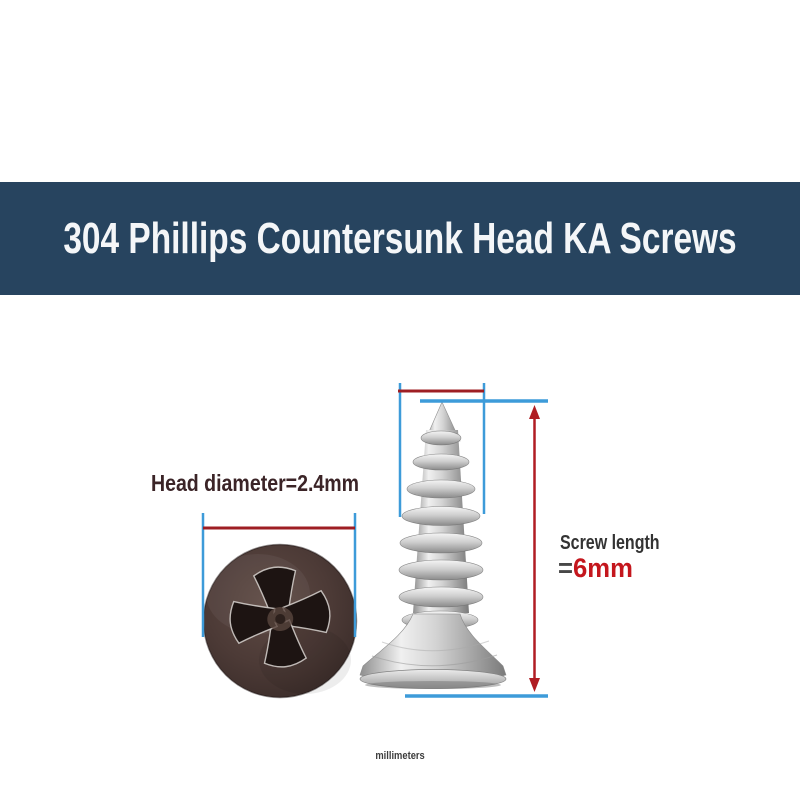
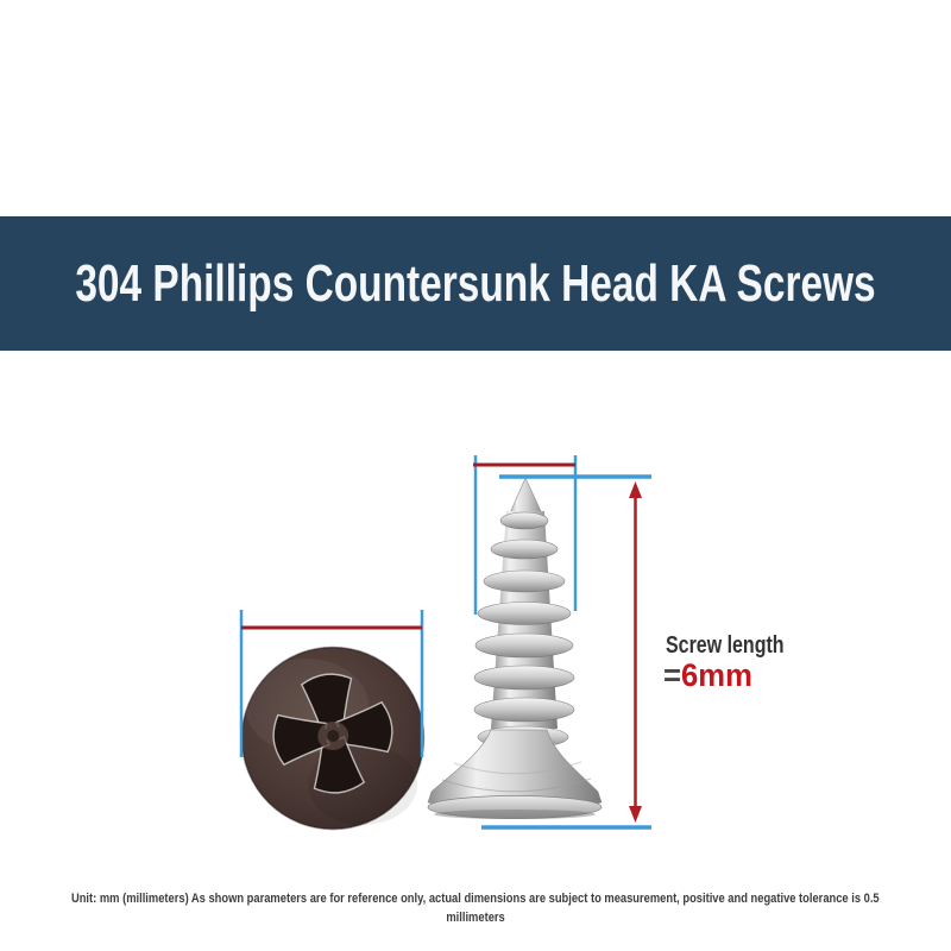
  304 Phillips Countersunk Head KA Screws
- Head diameter=2.4mm
  Screw length
  =6mm
+ Unit: mm (millimeters) As shown parameters are for reference only, actual dimensions are subject to measurement, positive and negative tolerance is 0.5
  millimeters
